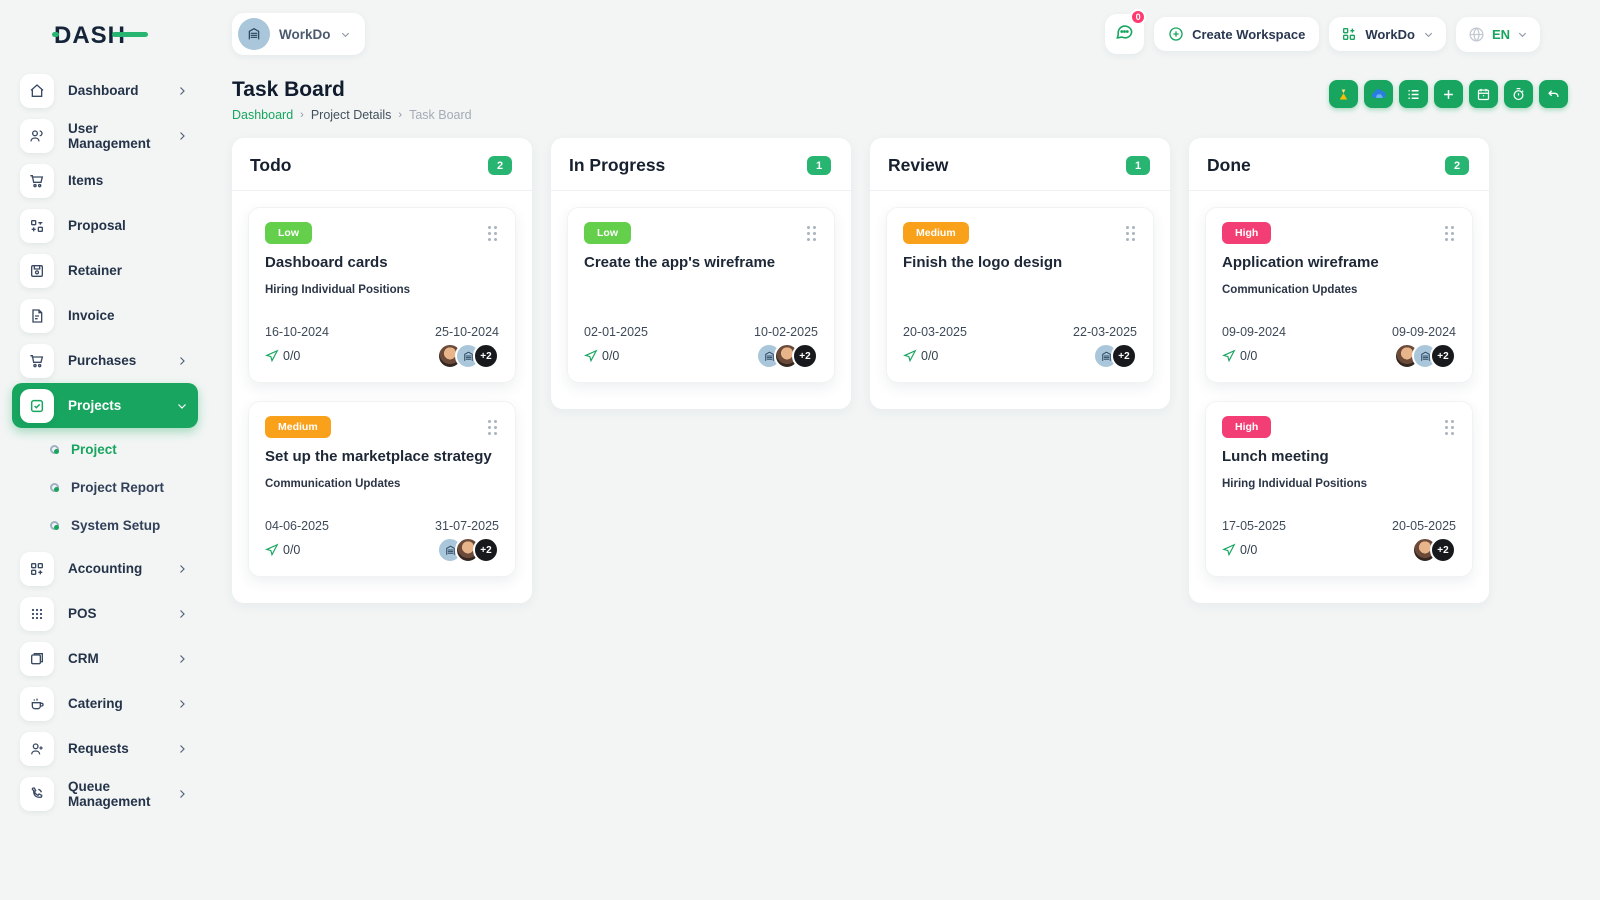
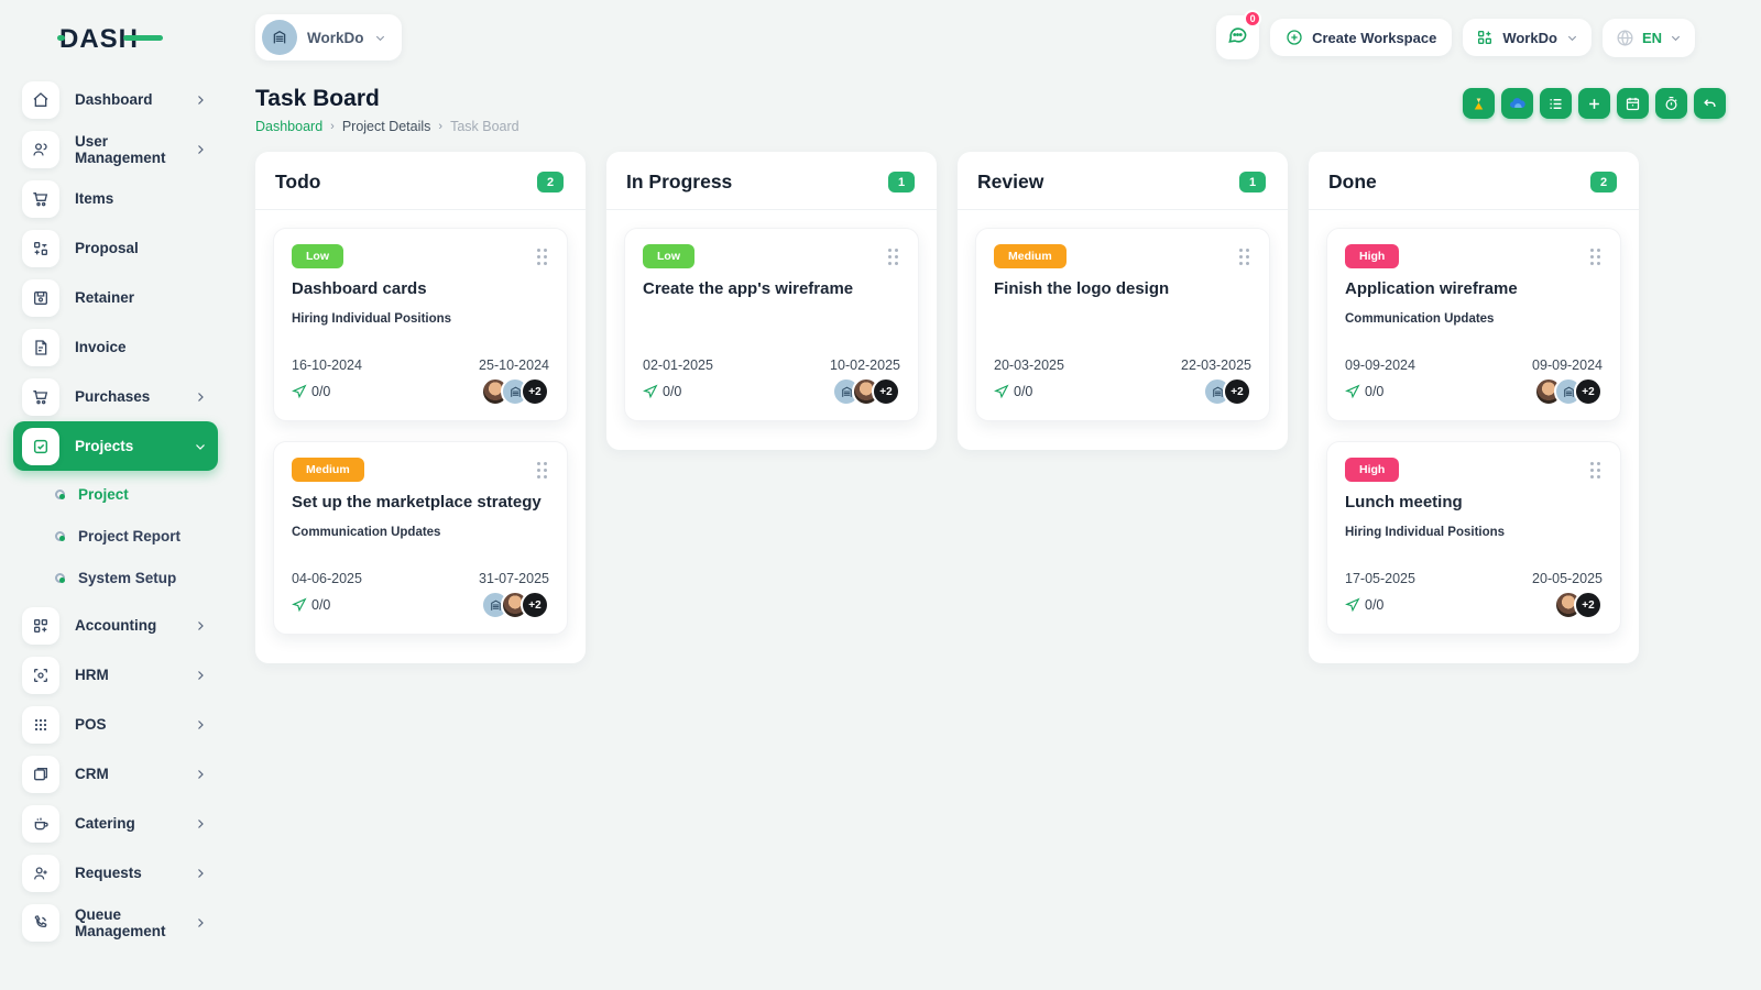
  DAS
  Dashboard
  User Management
  Items
  Proposal
  Retainer
  Invoice
  Purchases
  Projects
  Project
  Project Report
  System Setup
  Accounting
+ HRM
  POS
  CRM
  Catering
  Requests
  Queue Management
  WorkDo
  0
  Create Workspace
  WorkDo
  EN
  Task Board
  Dashboard
  ›
  Project Details
  ›
  Task Board
  Todo
  2
  Low
  Dashboard cards
  Hiring Individual Positions
  16-10-2024
  25-10-2024
  0/0
  +2
  Medium
  Set up the marketplace strategy
  Communication Updates
  04-06-2025
  31-07-2025
  0/0
  +2
  In Progress
  1
  Low
  Create the app's wireframe
  02-01-2025
  10-02-2025
  0/0
  +2
  Review
  1
  Medium
  Finish the logo design
  20-03-2025
  22-03-2025
  0/0
  +2
  Done
  2
  High
  Application wireframe
  Communication Updates
  09-09-2024
  09-09-2024
  0/0
  +2
  High
  Lunch meeting
  Hiring Individual Positions
  17-05-2025
  20-05-2025
  0/0
  +2
